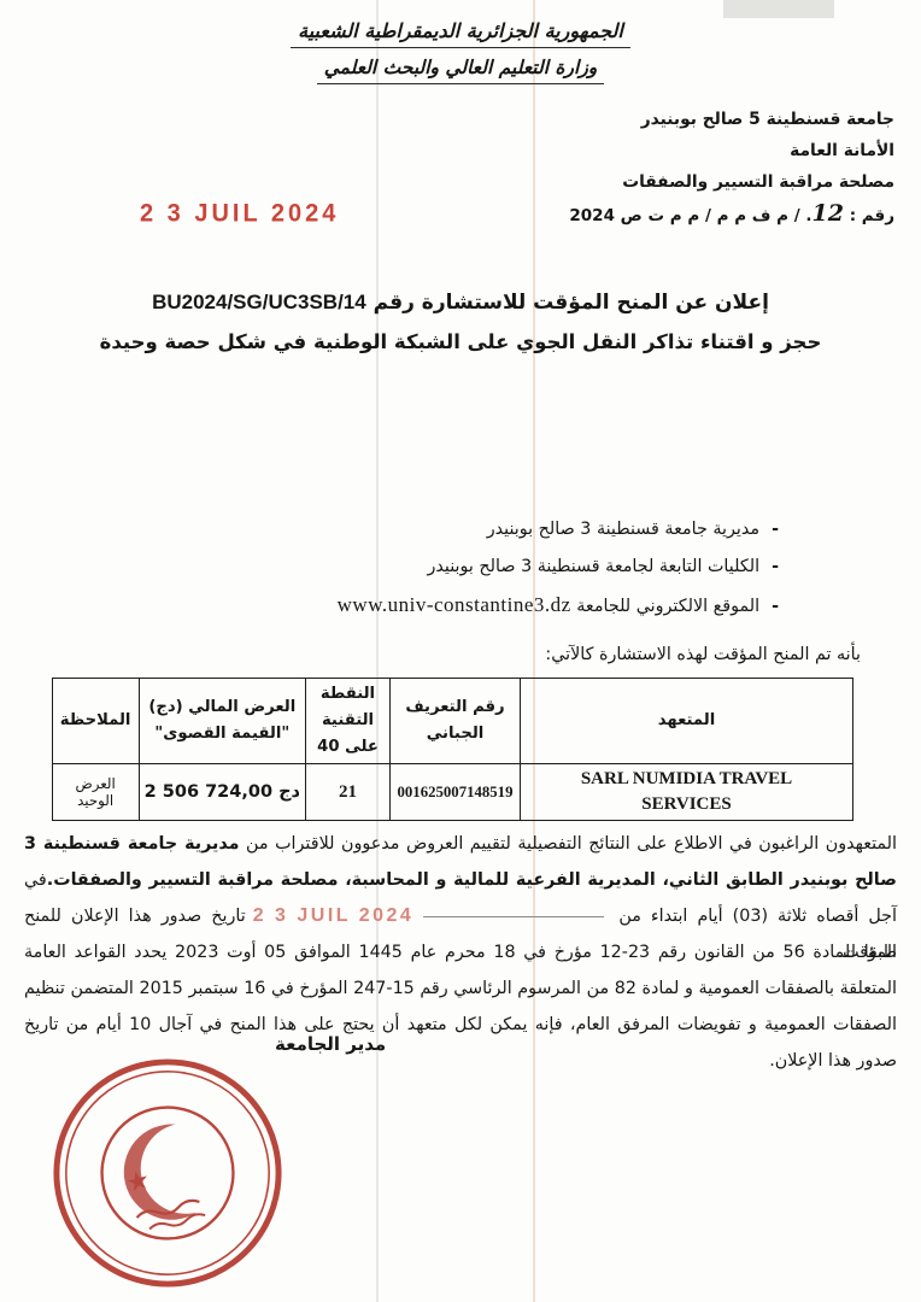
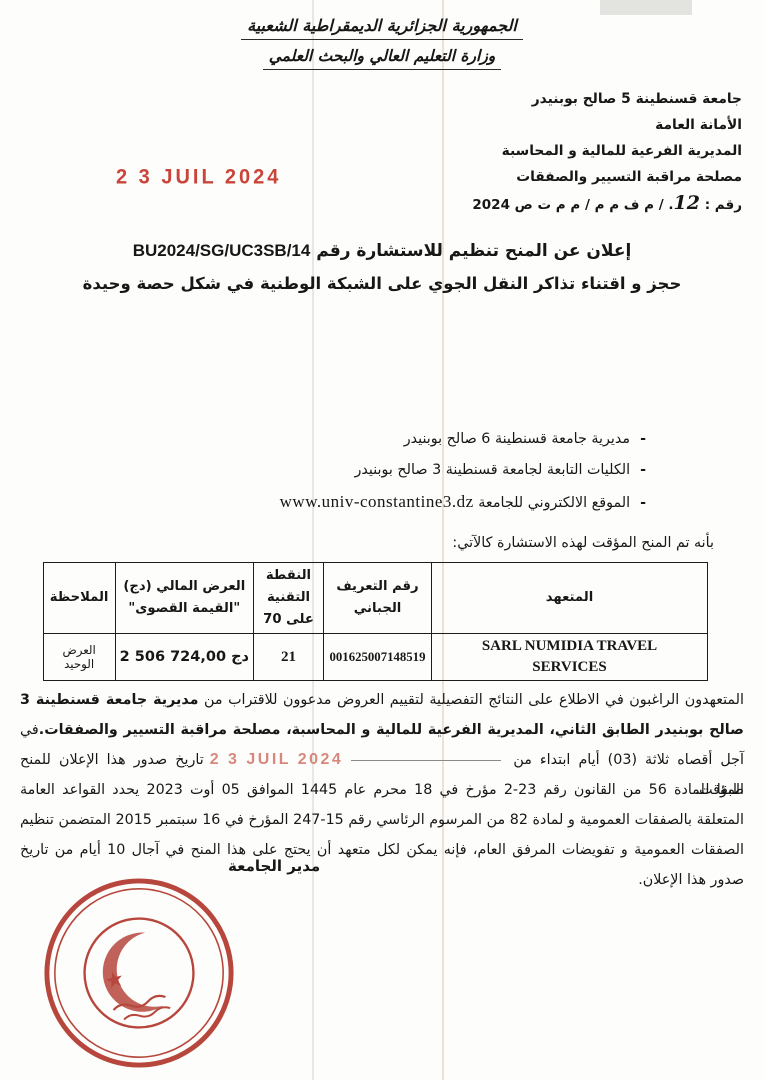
  الجمهورية الجزائرية الديمقراطية الشعبية
  وزارة التعليم العالي والبحث العلمي
  جامعة قسنطينة 5 صالح بوبنيدر
  الأمانة العامة
+ المديرية الفرعية للمالية و المحاسبة
  مصلحة مراقبة التسيير والصفقات
  رقم : 12. / م ف م م / م م ت ص 2024
  2 3 JUIL 2024
- إعلان عن المنح المؤقت للاستشارة رقم BU2024/SG/UC3SB/14
+ إعلان عن المنح تنظيم للاستشارة رقم BU2024/SG/UC3SB/14
  حجز و اقتناء تذاكر النقل الجوي على الشبكة الوطنية في شكل حصة وحيدة
  -
- مديرية جامعة قسنطينة 3 صالح بوبنيدر
+ مديرية جامعة قسنطينة 6 صالح بوبنيدر
  -
  الكليات التابعة لجامعة قسنطينة 3 صالح بوبنيدر
  -
  الموقع الالكتروني للجامعة www.univ-constantine3.dz
  بأنه تم المنح المؤقت لهذه الاستشارة كالآتي:
- المتعهد	رقم التعريف الجباني	النقطة التقنية على 40	العرض المالي (دج) "القيمة القصوى"	الملاحظة
+ المتعهد	رقم التعريف الجباني	النقطة التقنية على 70	العرض المالي (دج) "القيمة القصوى"	الملاحظة
  SARL NUMIDIA TRAVEL SERVICES	001625007148519	21	2 506 724,00 دج	العرض الوحيد
  المتعهدون الراغبون في الاطلاع على النتائج التفصيلية لتقييم العروض مدعوون للاقتراب من مديرية جامعة قسنطينة 3 صالح بوبنيدر الطابق الثاني، المديرية الفرعية للمالية و المحاسبة، مصلحة مراقبة التسيير والصفقات.في آجل أقصاه ثلاثة (03) أيام ابتداء من 2 3 JUIL 2024تاريخ صدور هذا الإعلان للمنح المؤقت.
- طبقا للمادة 56 من القانون رقم 23-12 مؤرخ في 18 محرم عام 1445 الموافق 05 أوت 2023 يحدد القواعد العامة المتعلقة بالصفقات العمومية و لمادة 82 من المرسوم الرئاسي رقم 15-247 المؤرخ في 16 سبتمبر 2015 المتضمن تنظيم الصفقات العمومية و تفويضات المرفق العام، فإنه يمكن لكل متعهد أن يحتج على هذا المنح في آجال 10 أيام من تاريخ صدور هذا الإعلان.
+ طبقا للمادة 56 من القانون رقم 23-2 مؤرخ في 18 محرم عام 1445 الموافق 05 أوت 2023 يحدد القواعد العامة المتعلقة بالصفقات العمومية و لمادة 82 من المرسوم الرئاسي رقم 15-247 المؤرخ في 16 سبتمبر 2015 المتضمن تنظيم الصفقات العمومية و تفويضات المرفق العام، فإنه يمكن لكل متعهد أن يحتج على هذا المنح في آجال 10 أيام من تاريخ صدور هذا الإعلان.
  مدير الجامعة
